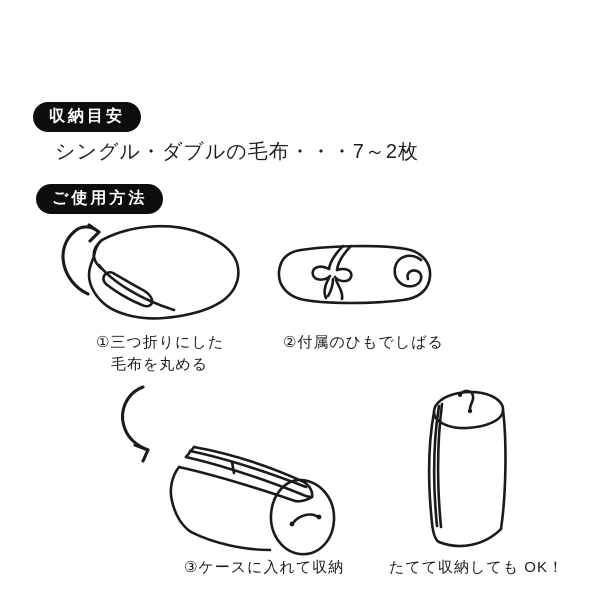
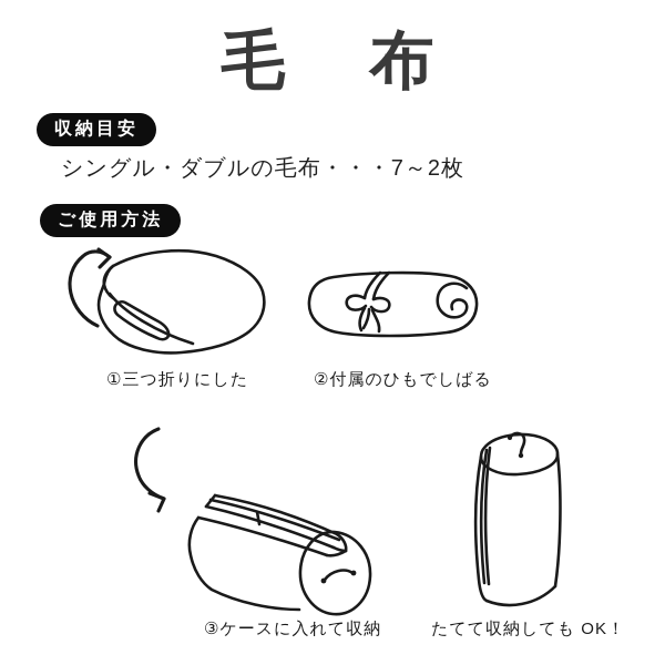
+ 毛 布
  収納目安
  シングル・ダブルの毛布・・・7～2枚
  ご使用方法
  ①三つ折りにした
- 毛布を丸める
  ②付属のひもでしばる
  ③ケースに入れて収納
  たてて収納しても OK！
